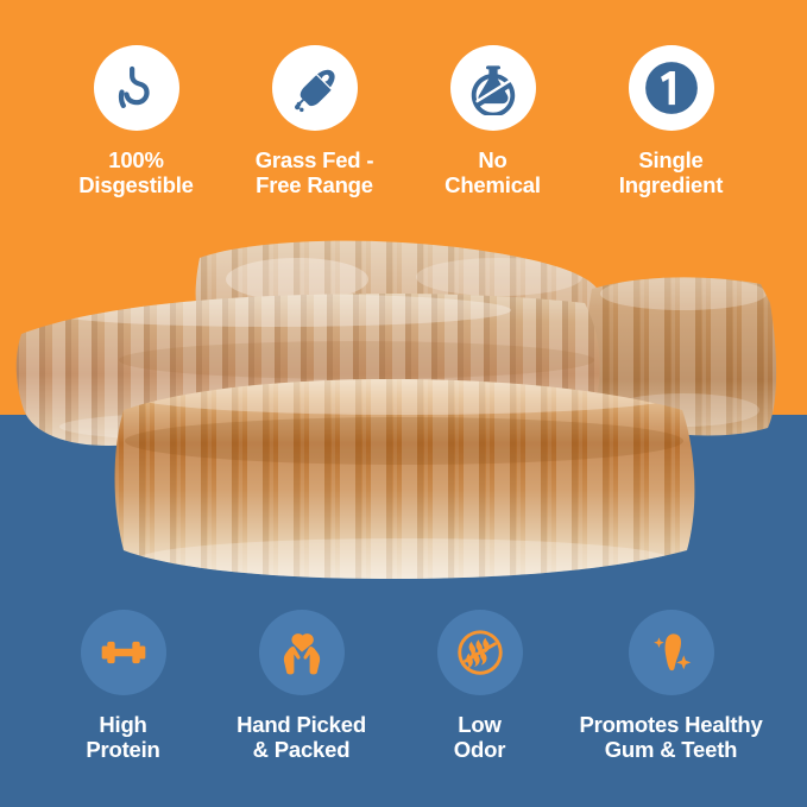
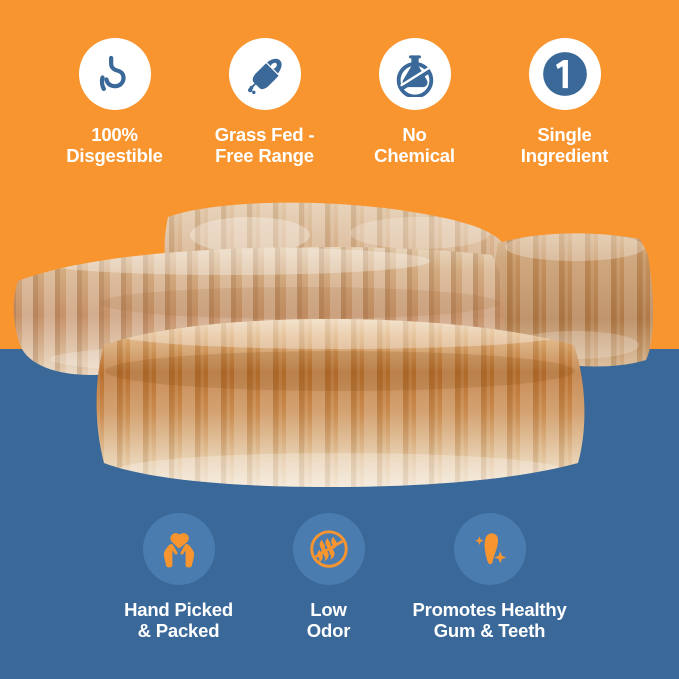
  100%
  Disgestible
  Grass Fed -
  Free Range
  No
  Chemical
  Single
  Ingredient
- High
- Protein
  Hand Picked
  & Packed
  Low
  Odor
  Promotes Healthy
  Gum & Teeth
